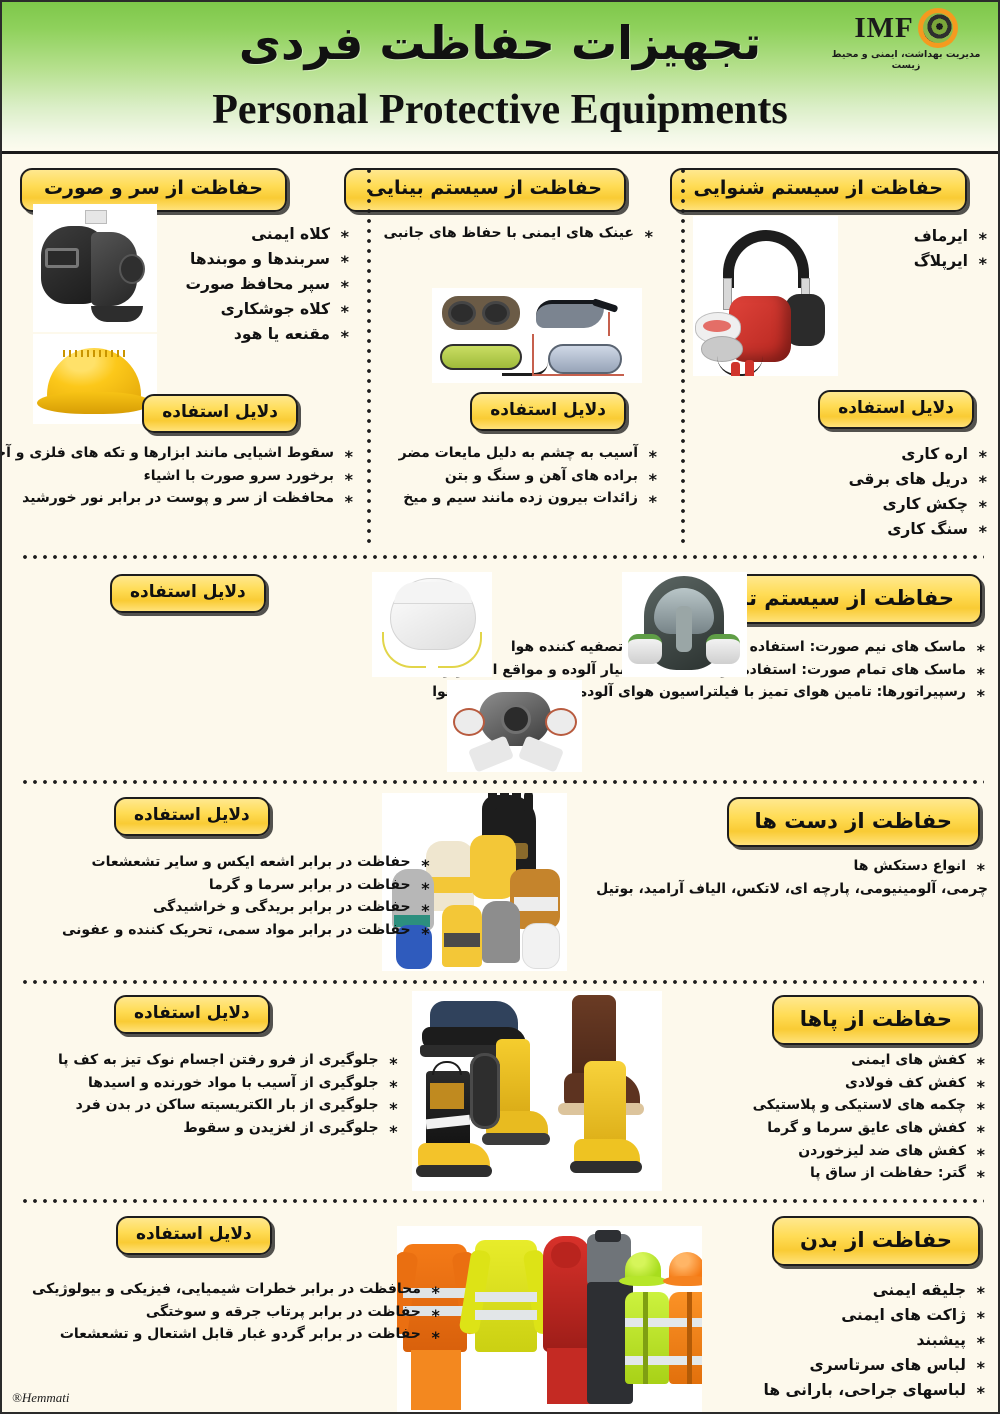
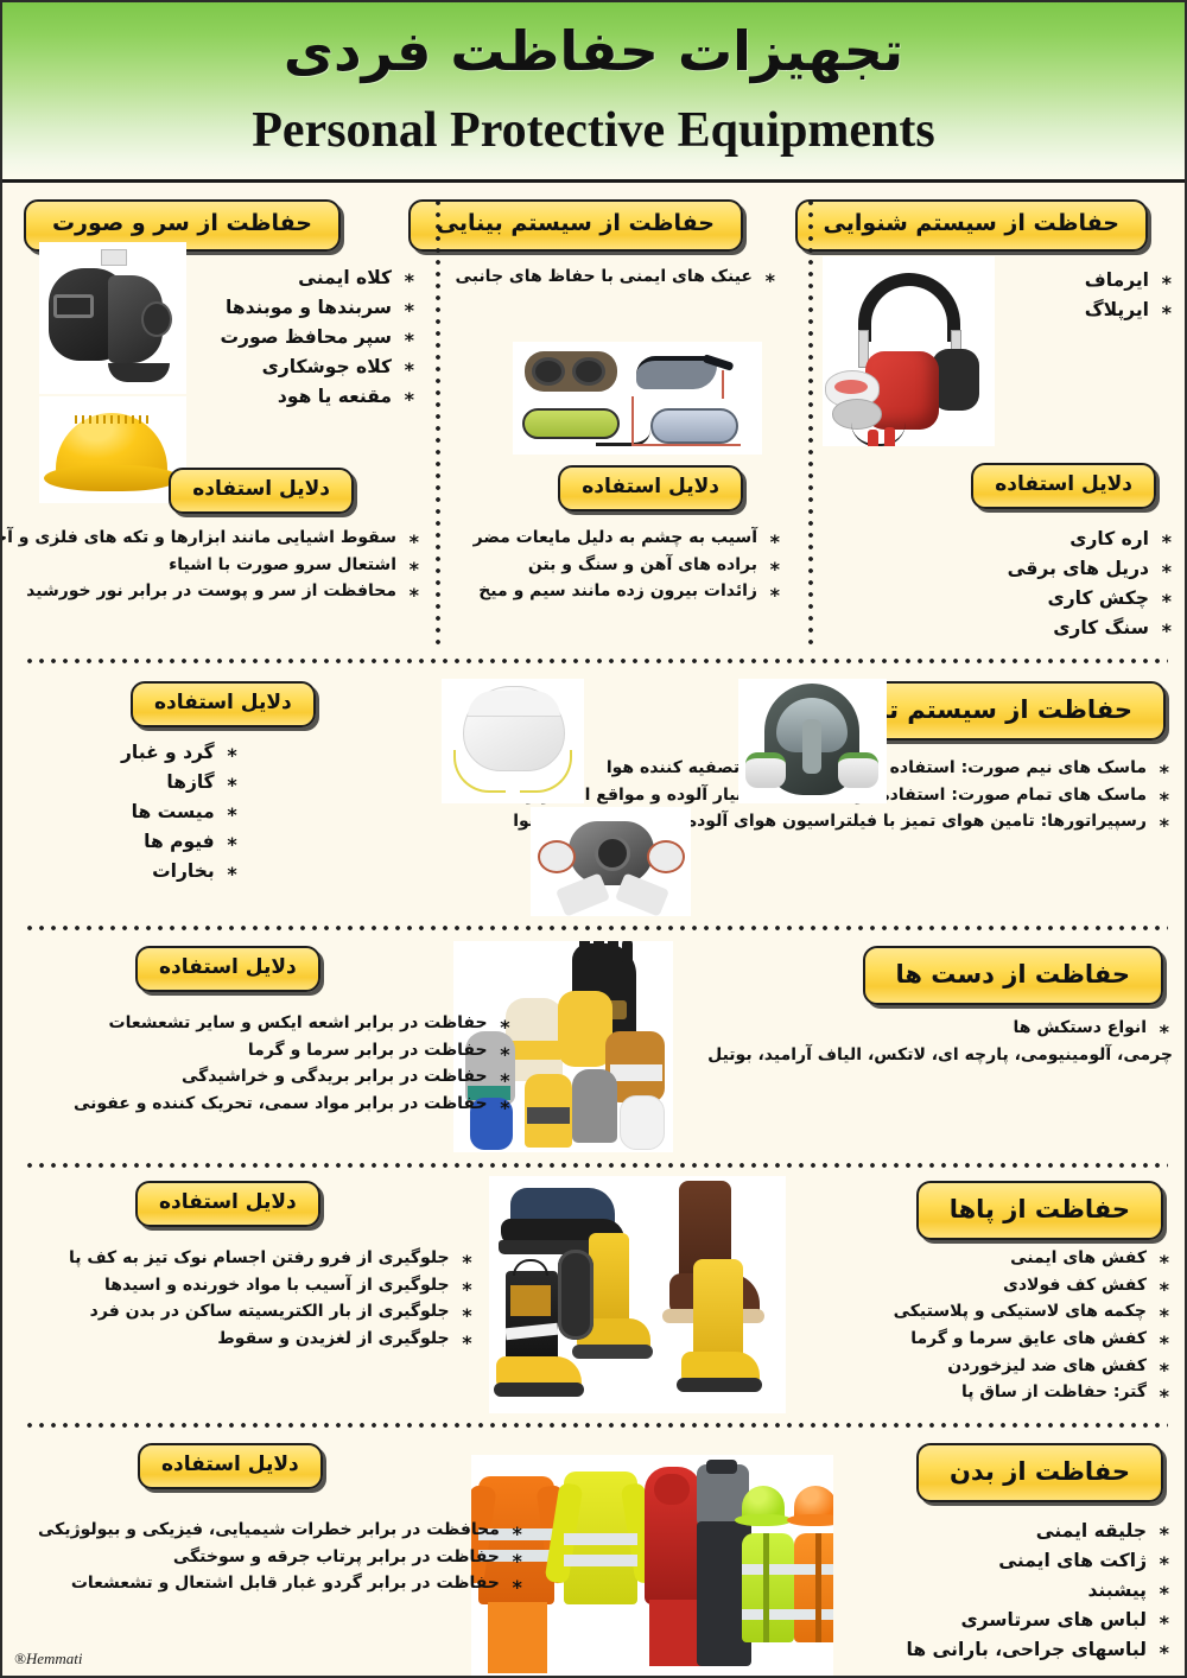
- IMF
- مدیریت بهداشت، ایمنی و محیط زیست
  تجهیزات حفاظت فردی
  Personal Protective Equipments
  حفاظت از سیستم شنوایی
  ایرماف
  ایرپلاگ
  دلایل استفاده
  اره کاری
  دریل های برقی
  چکش کاری
  سنگ کاری
  حفاظت از سیستم بینایی
  عینک های ایمنی با حفاظ های جانبی
  دلایل استفاده
  آسیب به چشم به دلیل مایعات مضر
  براده های آهن و سنگ و بتن
  زائدات بیرون زده مانند سیم و میخ
  حفاظت از سر و صورت
  کلاه ایمنی
  سربندها و موبندها
  سپر محافظ صورت
  کلاه جوشکاری
  مقنعه یا هود
  دلایل استفاده
  سقوط اشیایی مانند ابزارها و تکه های فلزی و آج
- برخورد سرو صورت با اشیاء
+ اشتعال سرو صورت با اشیاء
  محافظت از سر و پوست در برابر نور خورشید
  حفاظت از سیستم ت
  ماسک های نیم صورت: استفاده تصفیه کننده هوا
  رسپیراتورها: تامین هوای تمیز با فیلتراسیون هوای آلودهوا
  دلایل استفاده
+ گرد و غبار
+ گازها
+ میست ها
+ فیوم ها
+ بخارات
  حفاظت از دست ها
  انواع دستکش ها
  چرمی، آلومینیومی، پارچه ای، لاتکس، الیاف آرامید، بوتیل
  دلایل استفاده
  حفاظت در برابر اشعه ایکس و سایر تشعشعات
  حفاظت در برابر سرما و گرما
  حفاظت در برابر بریدگی و خراشیدگی
  حفاظت در برابر مواد سمی، تحریک کننده و عفونی
  حفاظت از پاها
  کفش های ایمنی
  کفش کف فولادی
  چکمه های لاستیکی و پلاستیکی
  کفش های عایق سرما و گرما
  کفش های ضد لیزخوردن
  گتر: حفاظت از ساق پا
  دلایل استفاده
  جلوگیری از فرو رفتن اجسام نوک تیز به کف پا
  جلوگیری از آسیب با مواد خورنده و اسیدها
  جلوگیری از بار الکتریسیته ساکن در بدن فرد
  جلوگیری از لغزیدن و سقوط
  حفاظت از بدن
  جلیقه ایمنی
  ژاکت های ایمنی
  پیشبند
  لباس های سرتاسری
  لباسهای جراحی، بارانی ها
  دلایل استفاده
  محافظت در برابر خطرات شیمیایی، فیزیکی و بیولوژیکی
  حفاظت در برابر پرتاب جرقه و سوختگی
  حفاظت در برابر گردو غبار قابل اشتعال و تشعشعات
  ®Hemmati
